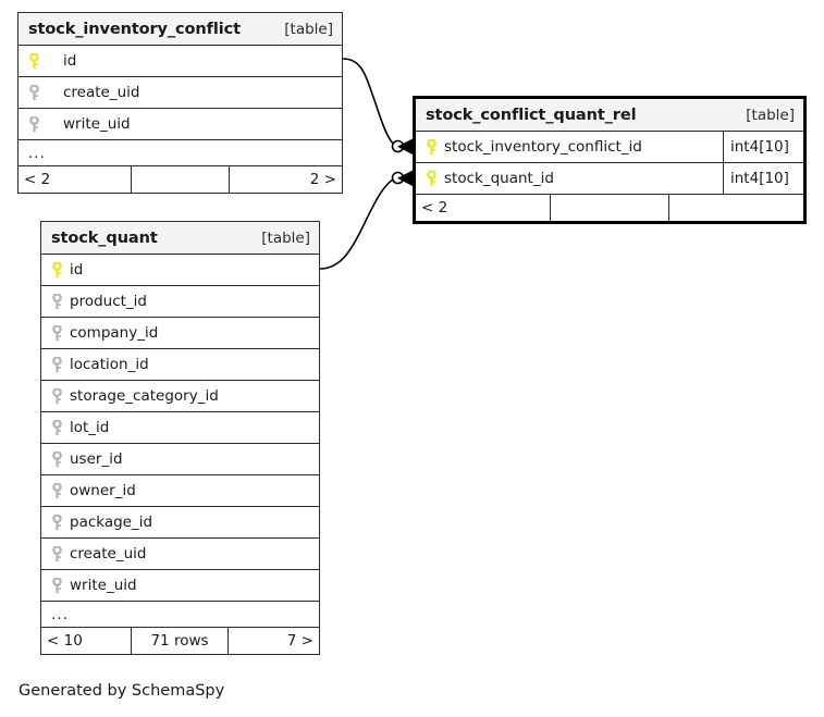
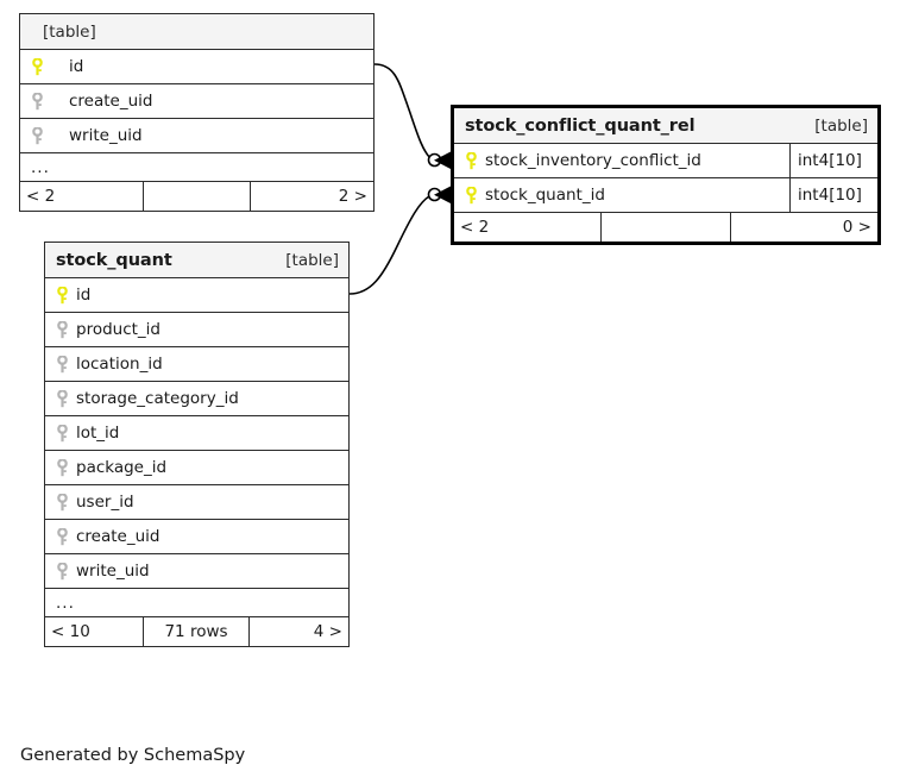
- stock_inventory_conflict
  [table]
  id
  create_uid
  write_uid
  ...
  < 2
  2 >
  stock_conflict_quant_rel
  [table]
  stock_inventory_conflict_id
  int4[10]
  stock_quant_id
  int4[10]
  < 2
+ 0 >
  stock_quant
  [table]
  id
  product_id
- company_id
  location_id
  storage_category_id
  lot_id
- user_id
+ package_id
- owner_id
- package_id
+ user_id
  create_uid
  write_uid
  ...
  < 10
  71 rows
- 7 >
+ 4 >
  Generated by SchemaSpy
